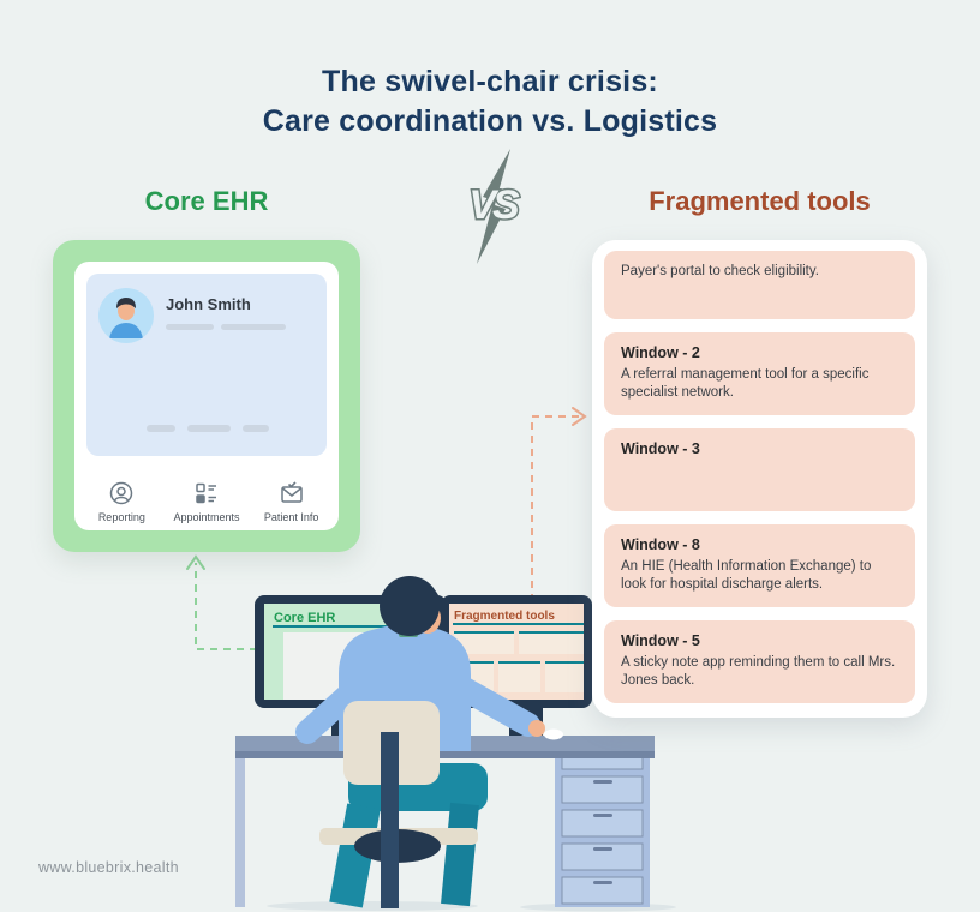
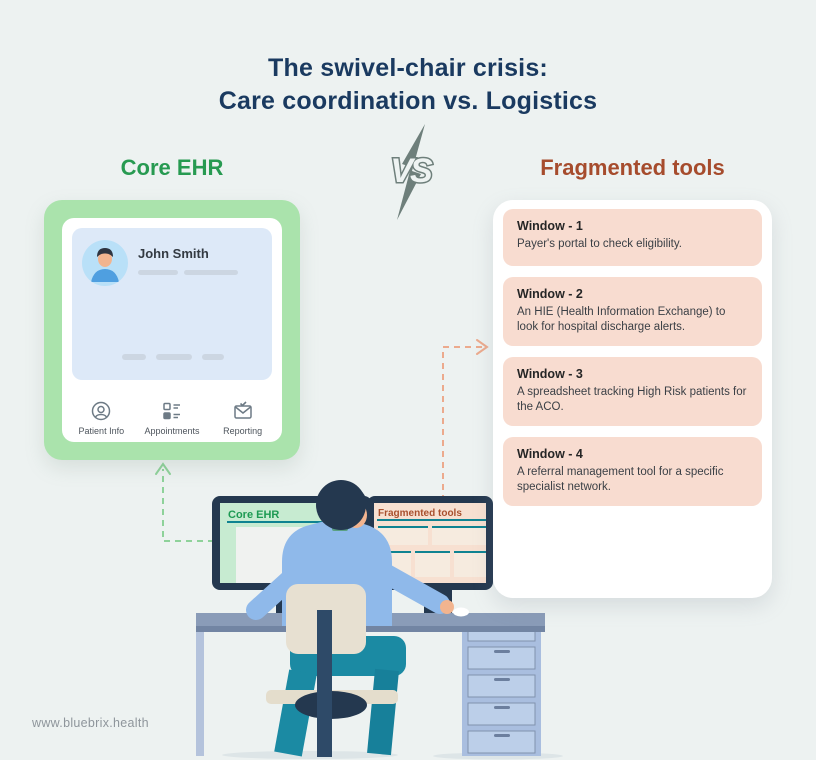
  Core EHR
  Fragmented tools
  The swivel-chair crisis:
  Care coordination vs. Logistics
  Core EHR
  Fragmented tools
  VS
  John Smith
- Reporting
+ Patient Info
  Appointments
- Patient Info
+ Reporting
+ Window - 1
  Payer's portal to check eligibility.
  Window - 2
- A referral management tool for a specific specialist network.
+ An HIE (Health Information Exchange) to look for hospital discharge alerts.
  Window - 3
+ A spreadsheet tracking High Risk patients for the ACO.
- Window - 8
+ Window - 4
- An HIE (Health Information Exchange) to look for hospital discharge alerts.
+ A referral management tool for a specific specialist network.
- Window - 5
- A sticky note app reminding them to call Mrs. Jones back.
  www.bluebrix.health
